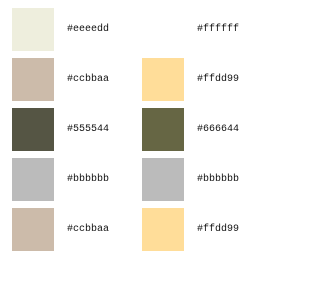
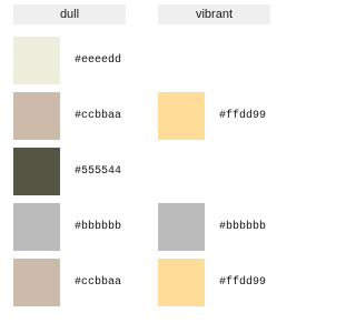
+ dull
+ vibrant
  #eeeedd
- #ffffff
  #ccbbaa
  #ffdd99
  #555544
- #666644
  #bbbbbb
  #bbbbbb
  #ccbbaa
  #ffdd99
